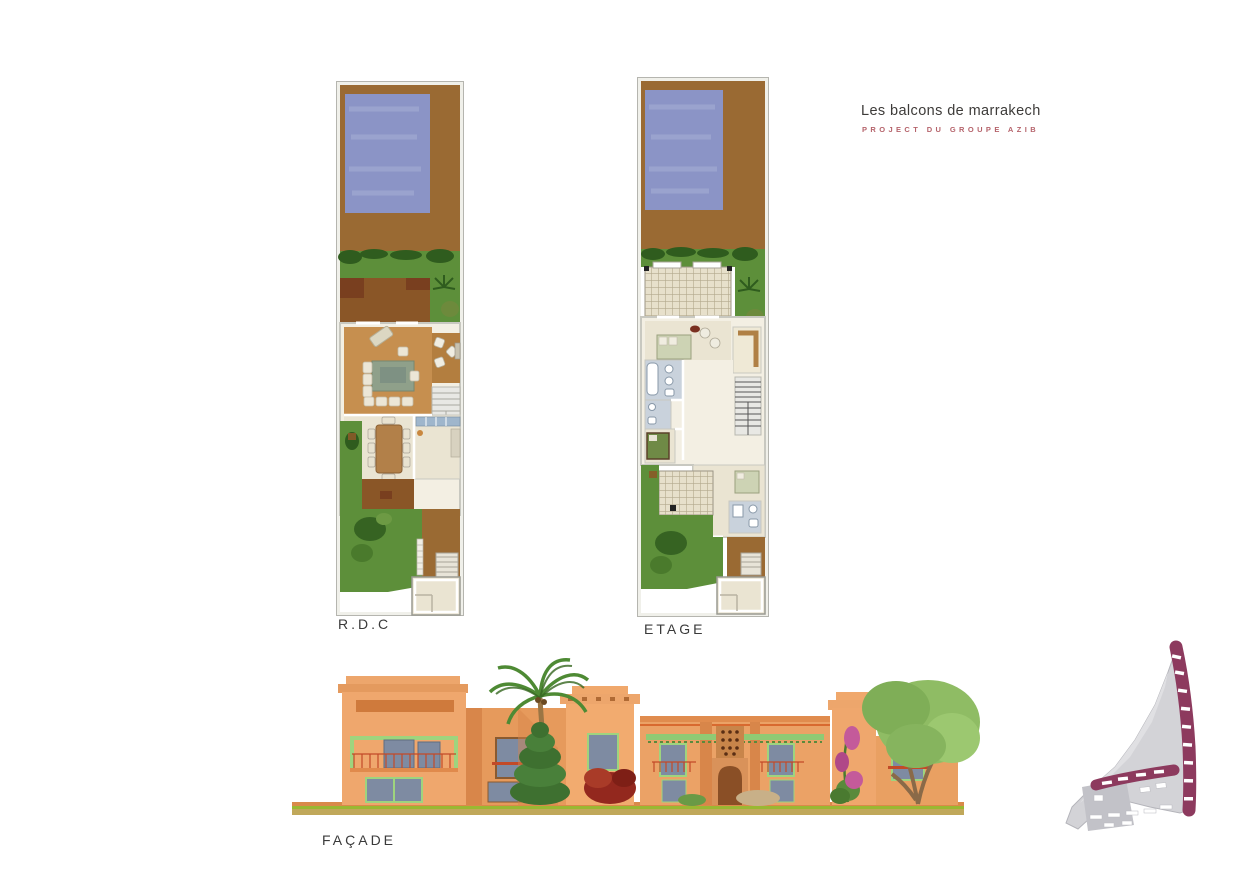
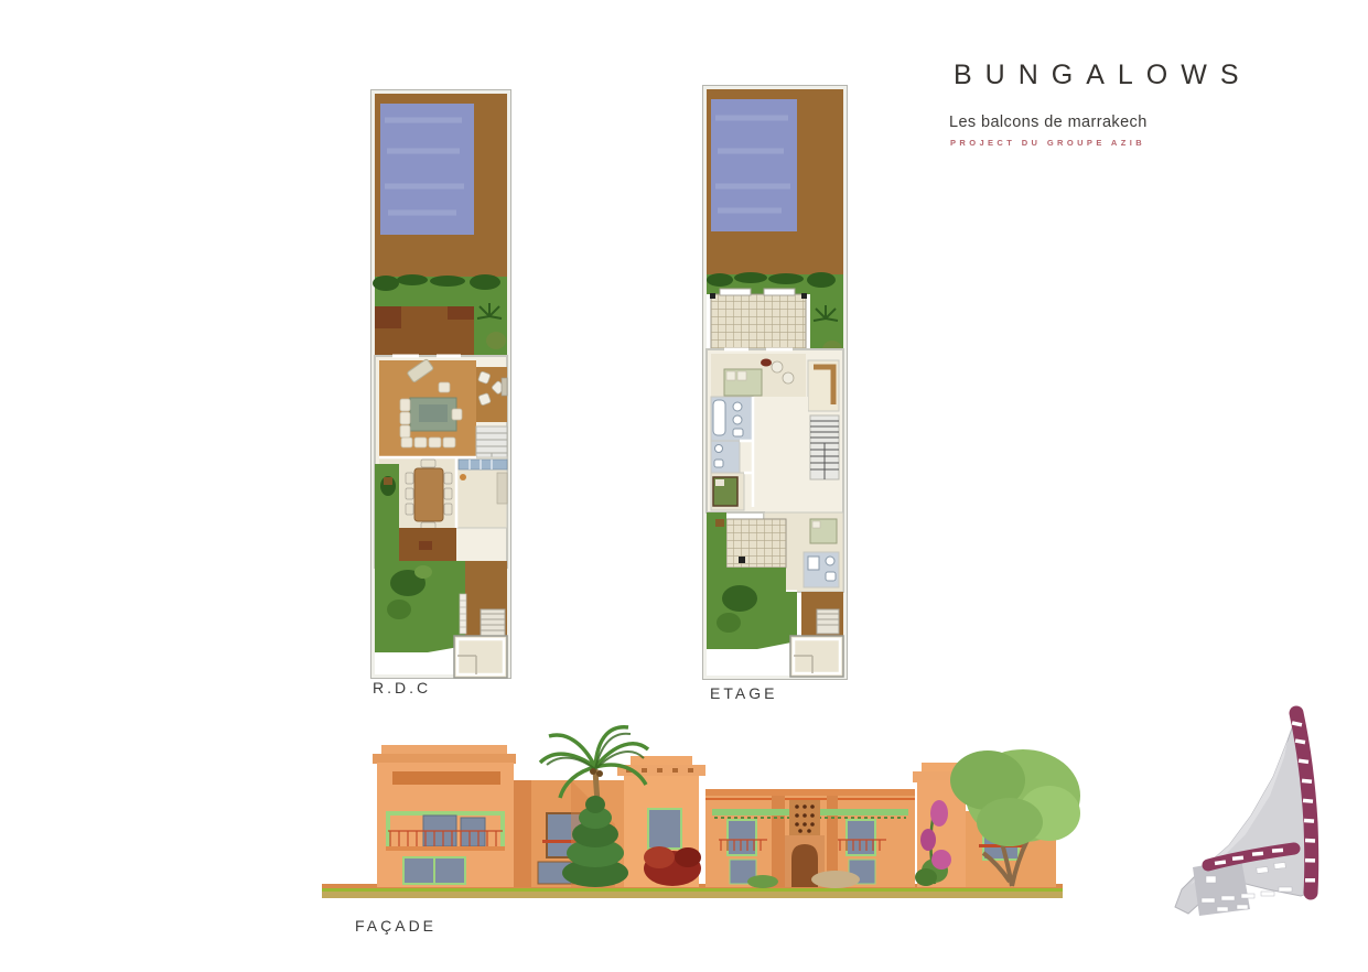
+ BUNGALOWS
  Les balcons de marrakech
  PROJECT DU GROUPE AZIB
  R.D.C
  ETAGE
  FAÇADE
